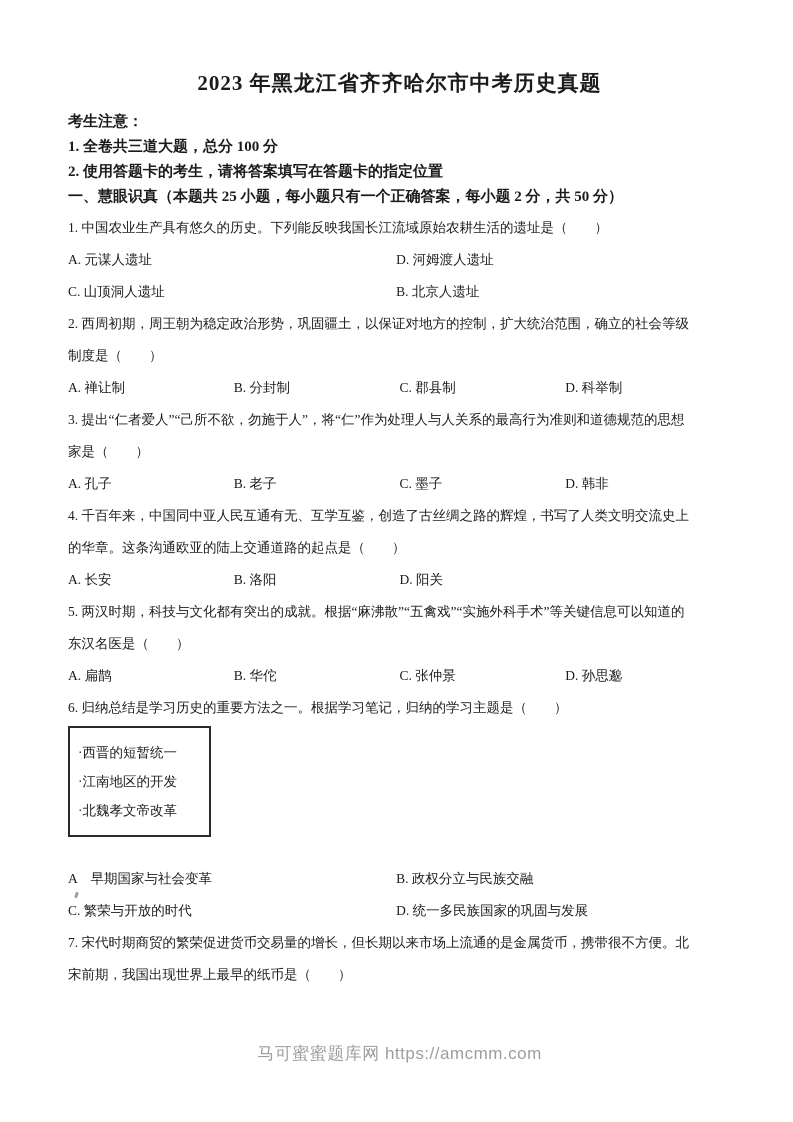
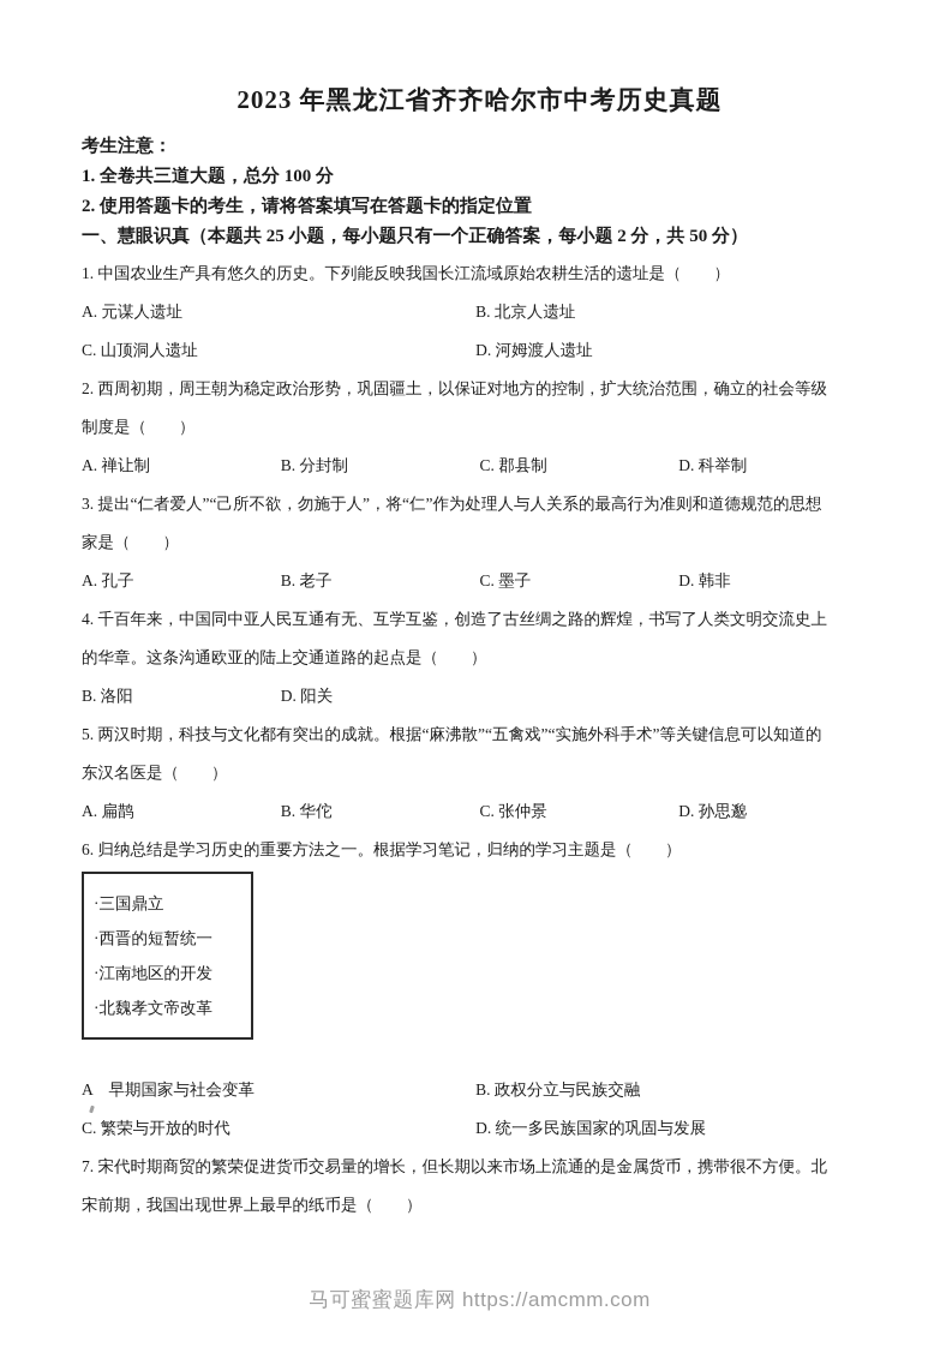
  2023 年黑龙江省齐齐哈尔市中考历史真题
  考生注意：
  1. 全卷共三道大题，总分 100 分
  2. 使用答题卡的考生，请将答案填写在答题卡的指定位置
  一、慧眼识真（本题共 25 小题，每小题只有一个正确答案，每小题 2 分，共 50 分）
  1. 中国农业生产具有悠久的历史。下列能反映我国长江流域原始农耕生活的遗址是（ ）
  A. 元谋人遗址
- D. 河姆渡人遗址
+ B. 北京人遗址
  C. 山顶洞人遗址
- B. 北京人遗址
+ D. 河姆渡人遗址
  2. 西周初期，周王朝为稳定政治形势，巩固疆土，以保证对地方的控制，扩大统治范围，确立的社会等级
  制度是（ ）
  A. 禅让制
  B. 分封制
  C. 郡县制
  D. 科举制
  3. 提出“仁者爱人”“己所不欲，勿施于人”，将“仁”作为处理人与人关系的最高行为准则和道德规范的思想
  家是（ ）
  A. 孔子
  B. 老子
  C. 墨子
  D. 韩非
  4. 千百年来，中国同中亚人民互通有无、互学互鉴，创造了古丝绸之路的辉煌，书写了人类文明交流史上
  的华章。这条沟通欧亚的陆上交通道路的起点是（ ）
- A. 长安
  B. 洛阳
  D. 阳关
  5. 两汉时期，科技与文化都有突出的成就。根据“麻沸散”“五禽戏”“实施外科手术”等关键信息可以知道的
  东汉名医是（ ）
  A. 扁鹊
  B. 华佗
  C. 张仲景
  D. 孙思邈
  6. 归纳总结是学习历史的重要方法之一。根据学习笔记，归纳的学习主题是（ ）
+ ·三国鼎立
  ·西晋的短暂统一
  ·江南地区的开发
  ·北魏孝文帝改革
  A 早期国家与社会变革
  B. 政权分立与民族交融
  C. 繁荣与开放的时代
  D. 统一多民族国家的巩固与发展
  7. 宋代时期商贸的繁荣促进货币交易量的增长，但长期以来市场上流通的是金属货币，携带很不方便。北
  宋前期，我国出现世界上最早的纸币是（ ）
  马可蜜蜜题库网 https://amcmm.com
